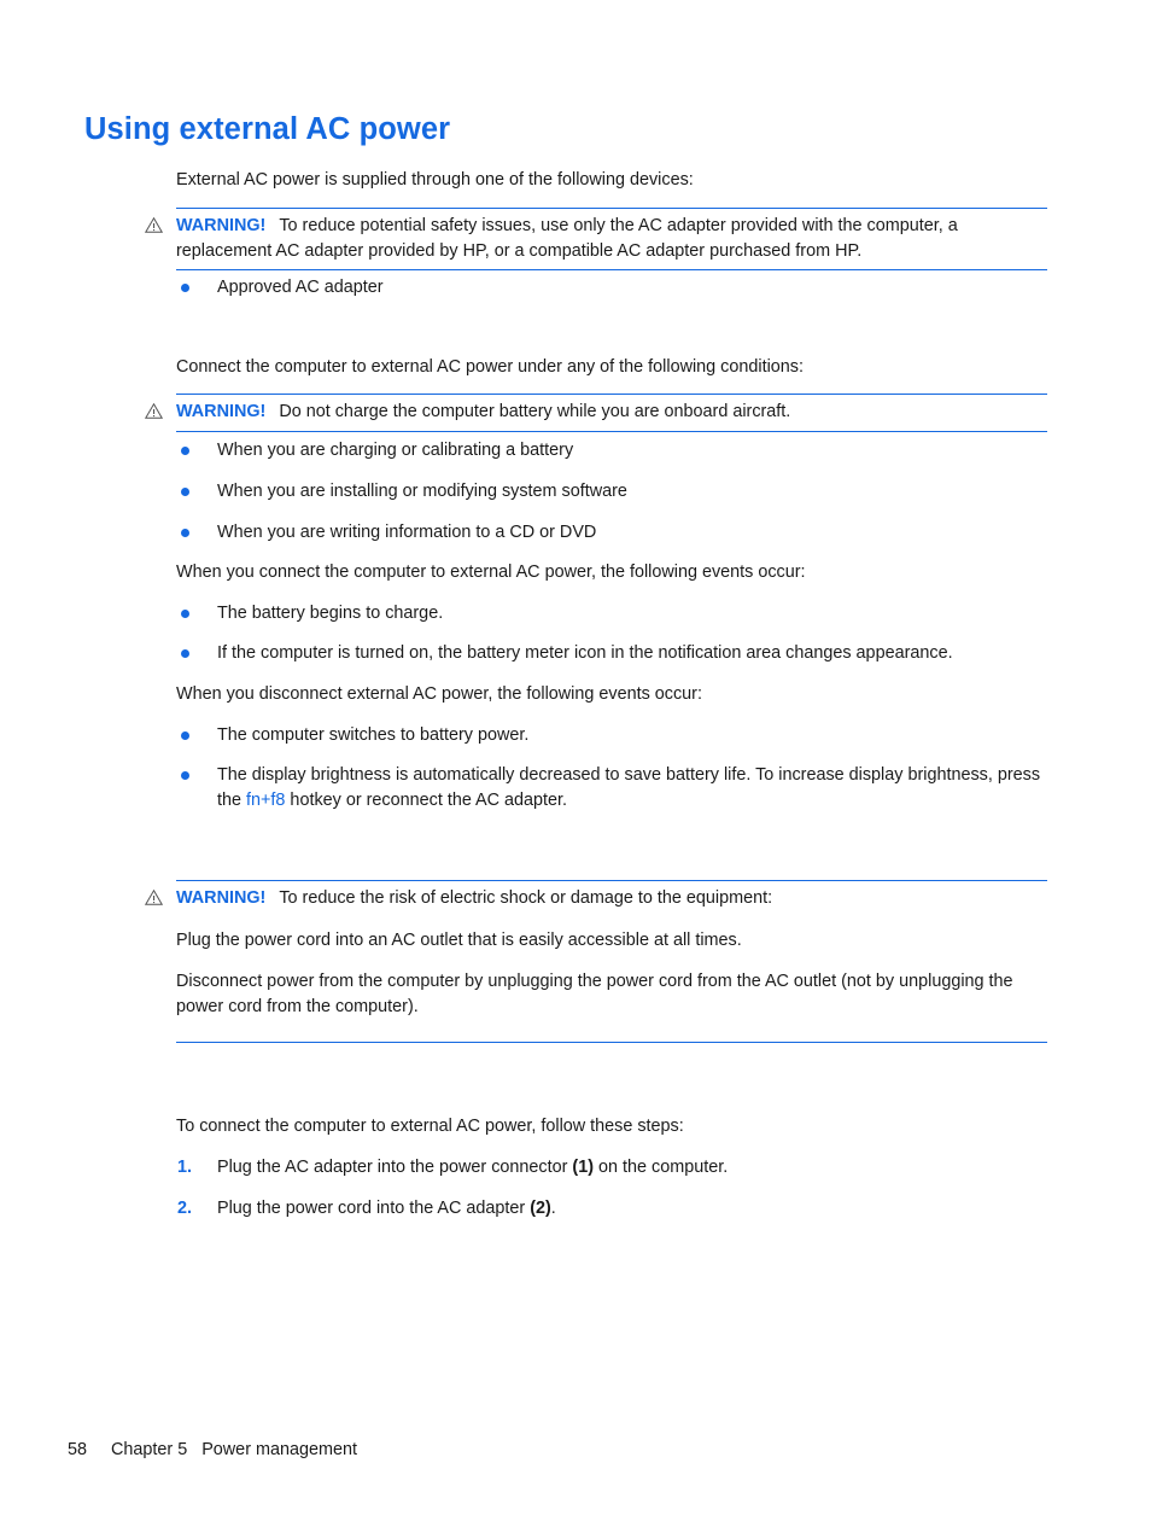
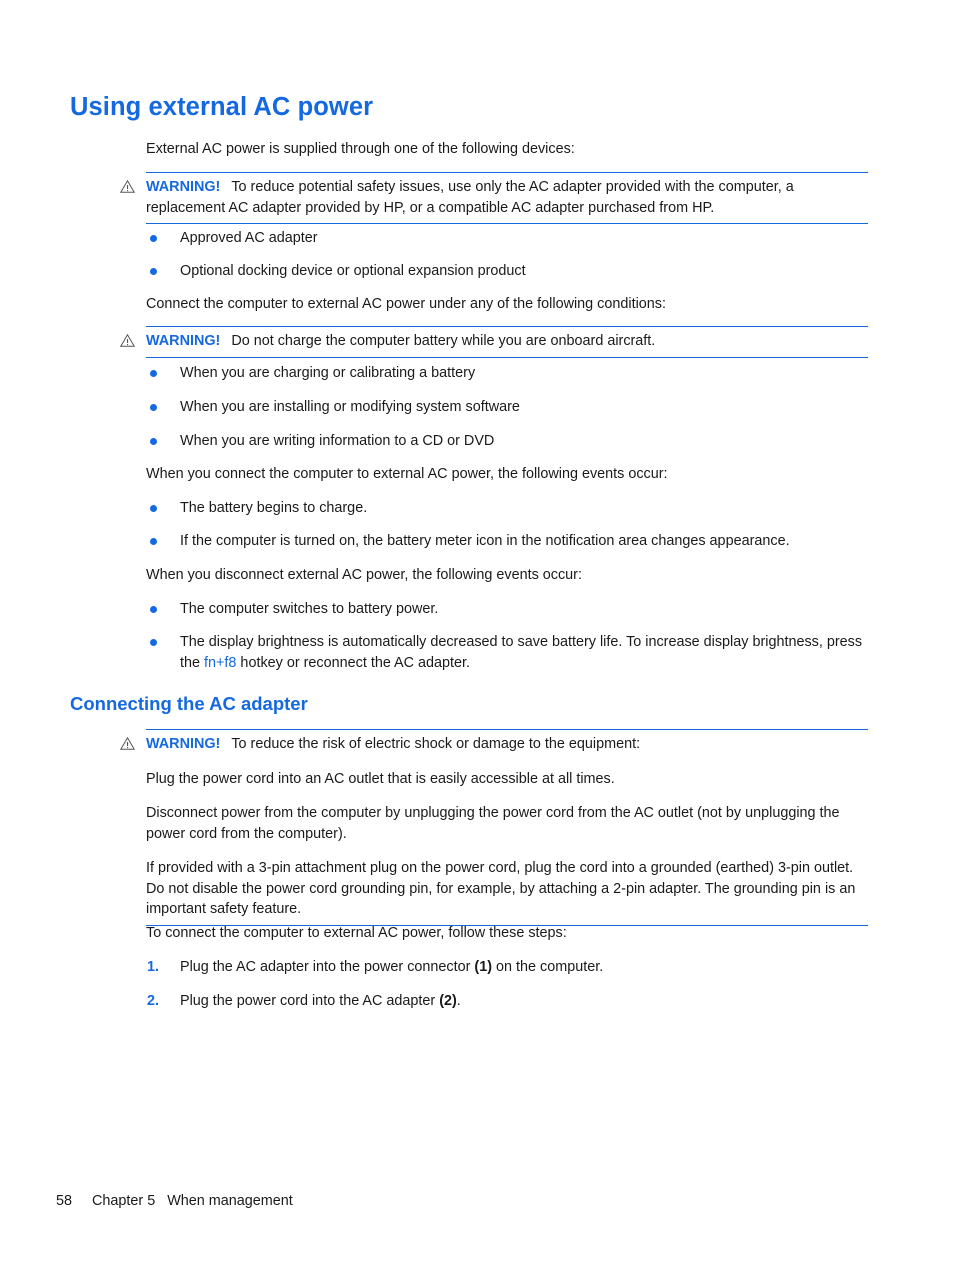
  Using external AC power
  External AC power is supplied through one of the following devices:
  WARNING! To reduce potential safety issues, use only the AC adapter provided with the computer, a replacement AC adapter provided by HP, or a compatible AC adapter purchased from HP.
  Approved AC adapter
+ Optional docking device or optional expansion product
  Connect the computer to external AC power under any of the following conditions:
  WARNING! Do not charge the computer battery while you are onboard aircraft.
  When you are charging or calibrating a battery
  When you are installing or modifying system software
  When you are writing information to a CD or DVD
  When you connect the computer to external AC power, the following events occur:
  The battery begins to charge.
  If the computer is turned on, the battery meter icon in the notification area changes appearance.
  When you disconnect external AC power, the following events occur:
  The computer switches to battery power.
  The display brightness is automatically decreased to save battery life. To increase display brightness, press the fn+f8 hotkey or reconnect the AC adapter.
+ Connecting the AC adapter
  WARNING! To reduce the risk of electric shock or damage to the equipment:
  Plug the power cord into an AC outlet that is easily accessible at all times.
  Disconnect power from the computer by unplugging the power cord from the AC outlet (not by unplugging the power cord from the computer).
+ If provided with a 3-pin attachment plug on the power cord, plug the cord into a grounded (earthed) 3-pin outlet. Do not disable the power cord grounding pin, for example, by attaching a 2-pin adapter. The grounding pin is an important safety feature.
  To connect the computer to external AC power, follow these steps:
  1.
  Plug the AC adapter into the power connector (1) on the computer.
  2.
  Plug the power cord into the AC adapter (2).
- 58 Chapter 5 Power management
+ 58 Chapter 5 When management
